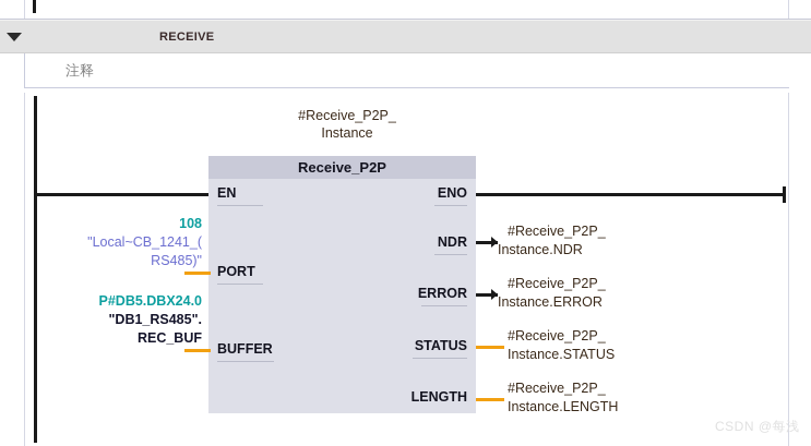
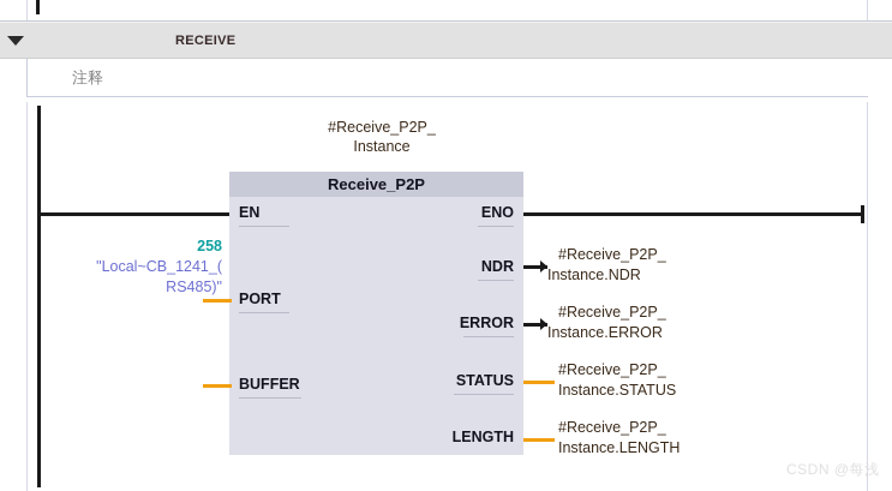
  RECEIVE
  注释
  #Receive_P2P_
  Instance
  Receive_P2P
  EN
  PORT
  BUFFER
  ENO
  NDR
  ERROR
  STATUS
  LENGTH
- 108
+ 258
  "Local~CB_1241_(
  RS485)"
- P#DB5.DBX24.0
- "DB1_RS485".
- REC_BUF
  #Receive_P2P_
  Instance.NDR
  #Receive_P2P_
  Instance.ERROR
  #Receive_P2P_
  Instance.STATUS
  #Receive_P2P_
  Instance.LENGTH
  CSDN @每浅
